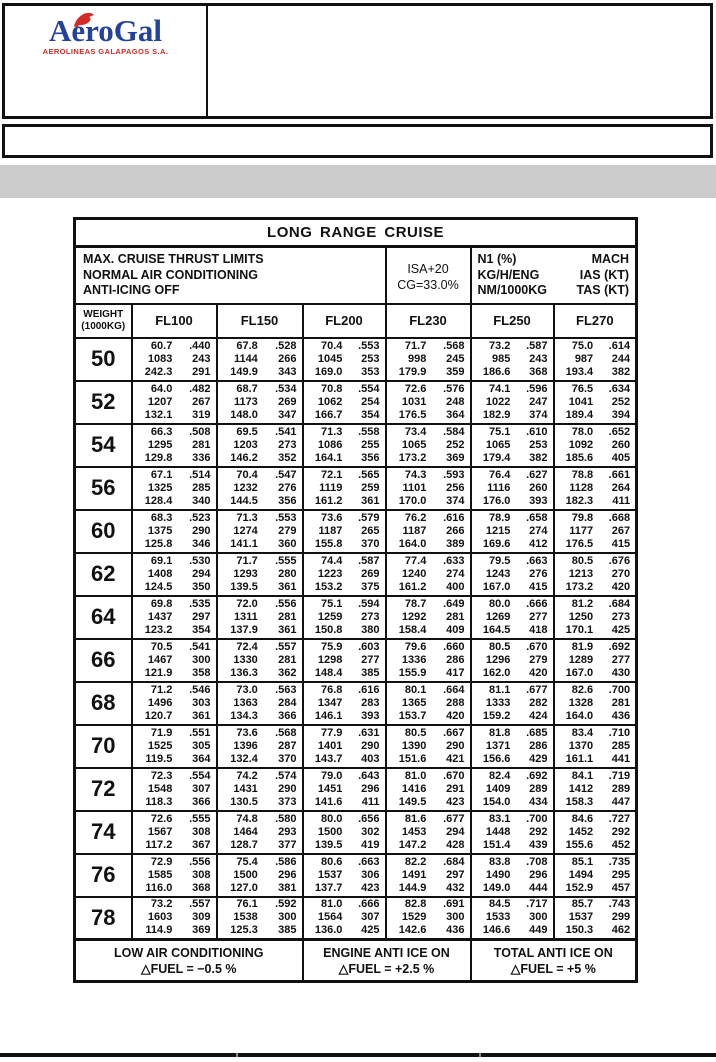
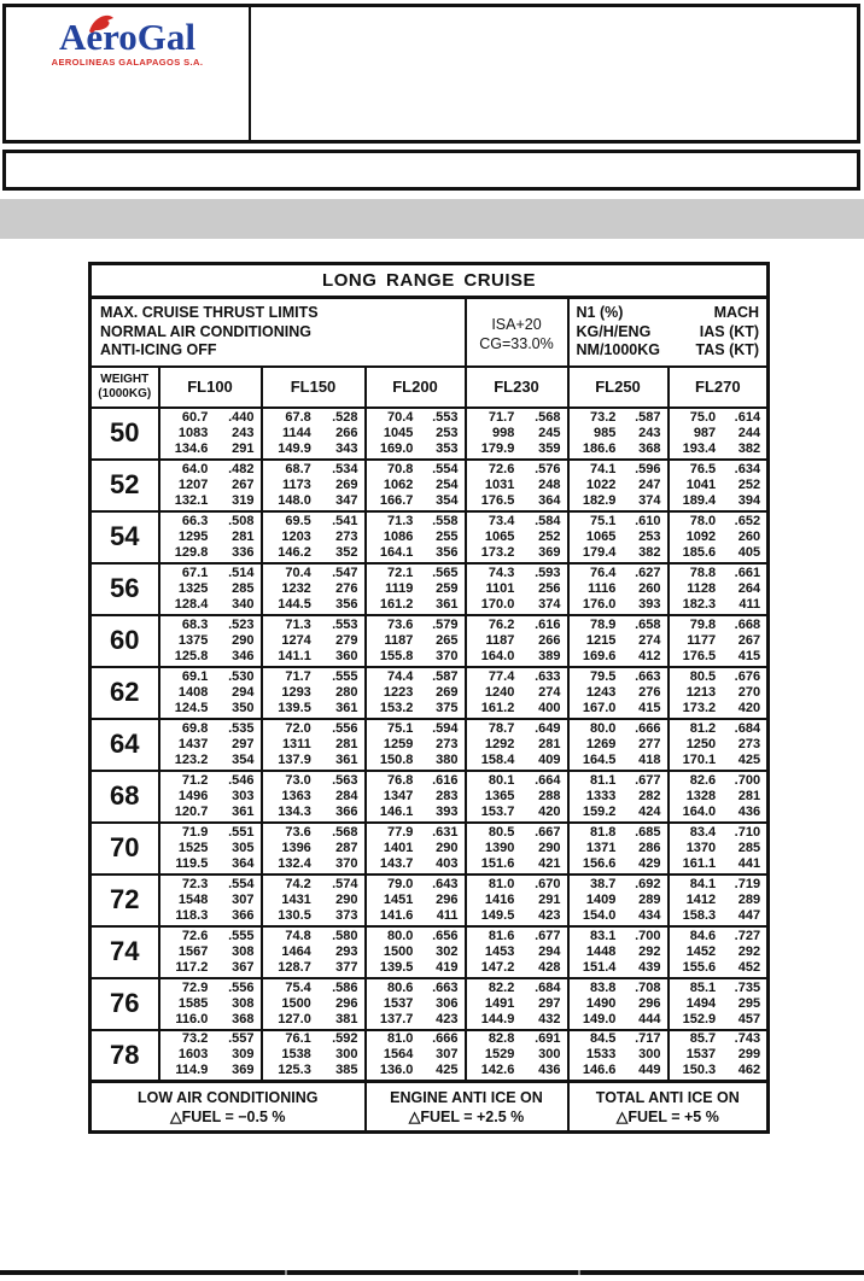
  AeroGal
  AEROLINEAS GALAPAGOS S.A.
  LONG RANGE CRUISE
  MAX. CRUISE THRUST LIMITS NORMAL AIR CONDITIONING ANTI-ICING OFF	ISA+20 CG=33.0%	N1 (%) MACH KG/H/ENG IAS (KT) NM/1000KG TAS (KT)
  WEIGHT (1000KG)	FL100	FL150	FL200	FL230	FL250	FL270
- 50	60.7 .4401083 243242.3 291	67.8 .5281144 266149.9 343	70.4 .5531045 253169.0 353	71.7 .568998 245179.9 359	73.2 .587985 243186.6 368	75.0 .614987 244193.4 382
+ 50	60.7 .4401083 243134.6 291	67.8 .5281144 266149.9 343	70.4 .5531045 253169.0 353	71.7 .568998 245179.9 359	73.2 .587985 243186.6 368	75.0 .614987 244193.4 382
  52	64.0 .4821207 267132.1 319	68.7 .5341173 269148.0 347	70.8 .5541062 254166.7 354	72.6 .5761031 248176.5 364	74.1 .5961022 247182.9 374	76.5 .6341041 252189.4 394
  54	66.3 .5081295 281129.8 336	69.5 .5411203 273146.2 352	71.3 .5581086 255164.1 356	73.4 .5841065 252173.2 369	75.1 .6101065 253179.4 382	78.0 .6521092 260185.6 405
  56	67.1 .5141325 285128.4 340	70.4 .5471232 276144.5 356	72.1 .5651119 259161.2 361	74.3 .5931101 256170.0 374	76.4 .6271116 260176.0 393	78.8 .6611128 264182.3 411
  60	68.3 .5231375 290125.8 346	71.3 .5531274 279141.1 360	73.6 .5791187 265155.8 370	76.2 .6161187 266164.0 389	78.9 .6581215 274169.6 412	79.8 .6681177 267176.5 415
  62	69.1 .5301408 294124.5 350	71.7 .5551293 280139.5 361	74.4 .5871223 269153.2 375	77.4 .6331240 274161.2 400	79.5 .6631243 276167.0 415	80.5 .6761213 270173.2 420
  64	69.8 .5351437 297123.2 354	72.0 .5561311 281137.9 361	75.1 .5941259 273150.8 380	78.7 .6491292 281158.4 409	80.0 .6661269 277164.5 418	81.2 .6841250 273170.1 425
- 66	70.5 .5411467 300121.9 358	72.4 .5571330 281136.3 362	75.9 .6031298 277148.4 385	79.6 .6601336 286155.9 417	80.5 .6701296 279162.0 420	81.9 .6921289 277167.0 430
  68	71.2 .5461496 303120.7 361	73.0 .5631363 284134.3 366	76.8 .6161347 283146.1 393	80.1 .6641365 288153.7 420	81.1 .6771333 282159.2 424	82.6 .7001328 281164.0 436
  70	71.9 .5511525 305119.5 364	73.6 .5681396 287132.4 370	77.9 .6311401 290143.7 403	80.5 .6671390 290151.6 421	81.8 .6851371 286156.6 429	83.4 .7101370 285161.1 441
- 72	72.3 .5541548 307118.3 366	74.2 .5741431 290130.5 373	79.0 .6431451 296141.6 411	81.0 .6701416 291149.5 423	82.4 .6921409 289154.0 434	84.1 .7191412 289158.3 447
+ 72	72.3 .5541548 307118.3 366	74.2 .5741431 290130.5 373	79.0 .6431451 296141.6 411	81.0 .6701416 291149.5 423	38.7 .6921409 289154.0 434	84.1 .7191412 289158.3 447
  74	72.6 .5551567 308117.2 367	74.8 .5801464 293128.7 377	80.0 .6561500 302139.5 419	81.6 .6771453 294147.2 428	83.1 .7001448 292151.4 439	84.6 .7271452 292155.6 452
  76	72.9 .5561585 308116.0 368	75.4 .5861500 296127.0 381	80.6 .6631537 306137.7 423	82.2 .6841491 297144.9 432	83.8 .7081490 296149.0 444	85.1 .7351494 295152.9 457
  78	73.2 .5571603 309114.9 369	76.1 .5921538 300125.3 385	81.0 .6661564 307136.0 425	82.8 .6911529 300142.6 436	84.5 .7171533 300146.6 449	85.7 .7431537 299150.3 462
  LOW AIR CONDITIONING △FUEL = −0.5 %	ENGINE ANTI ICE ON △FUEL = +2.5 %	TOTAL ANTI ICE ON △FUEL = +5 %
